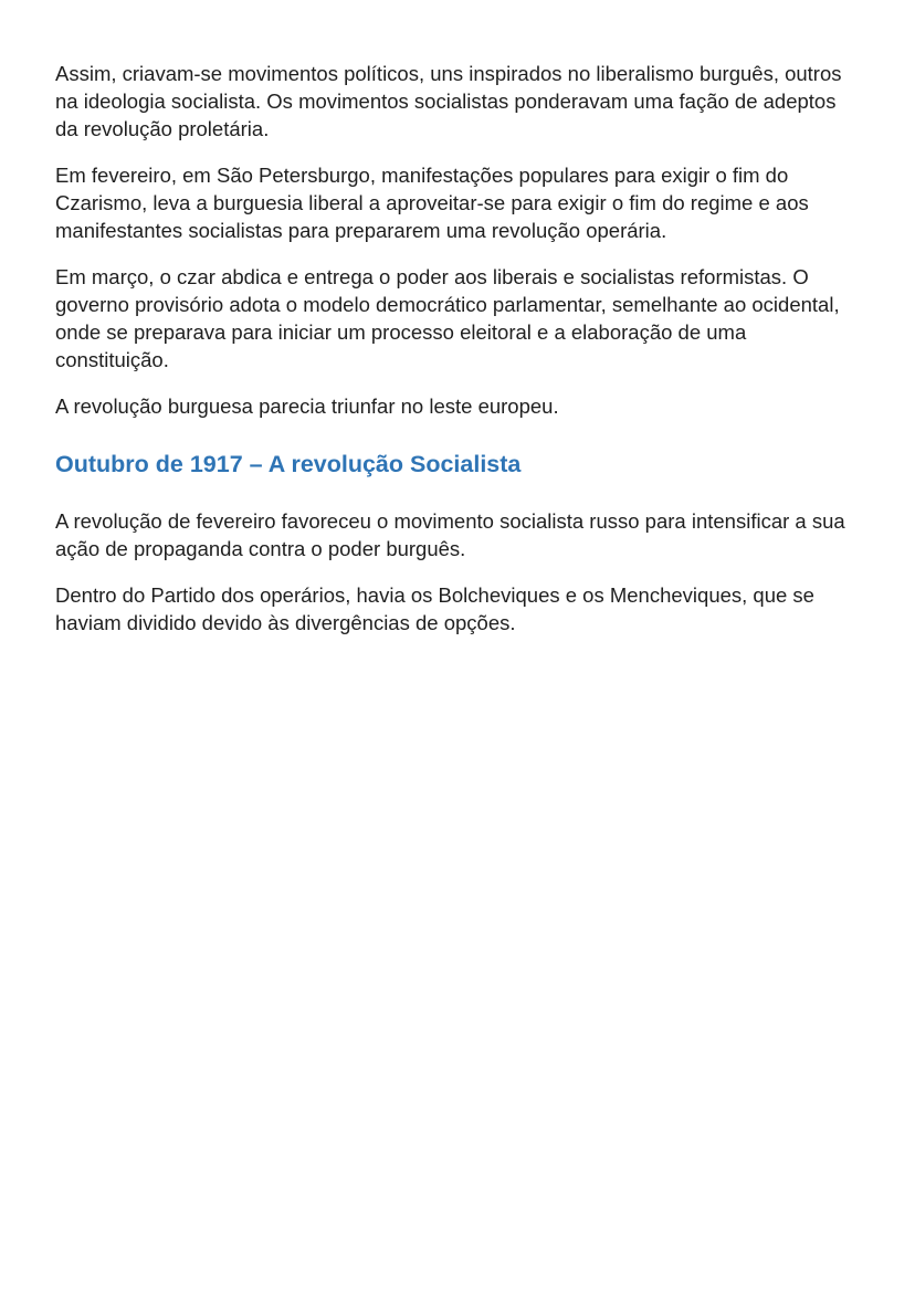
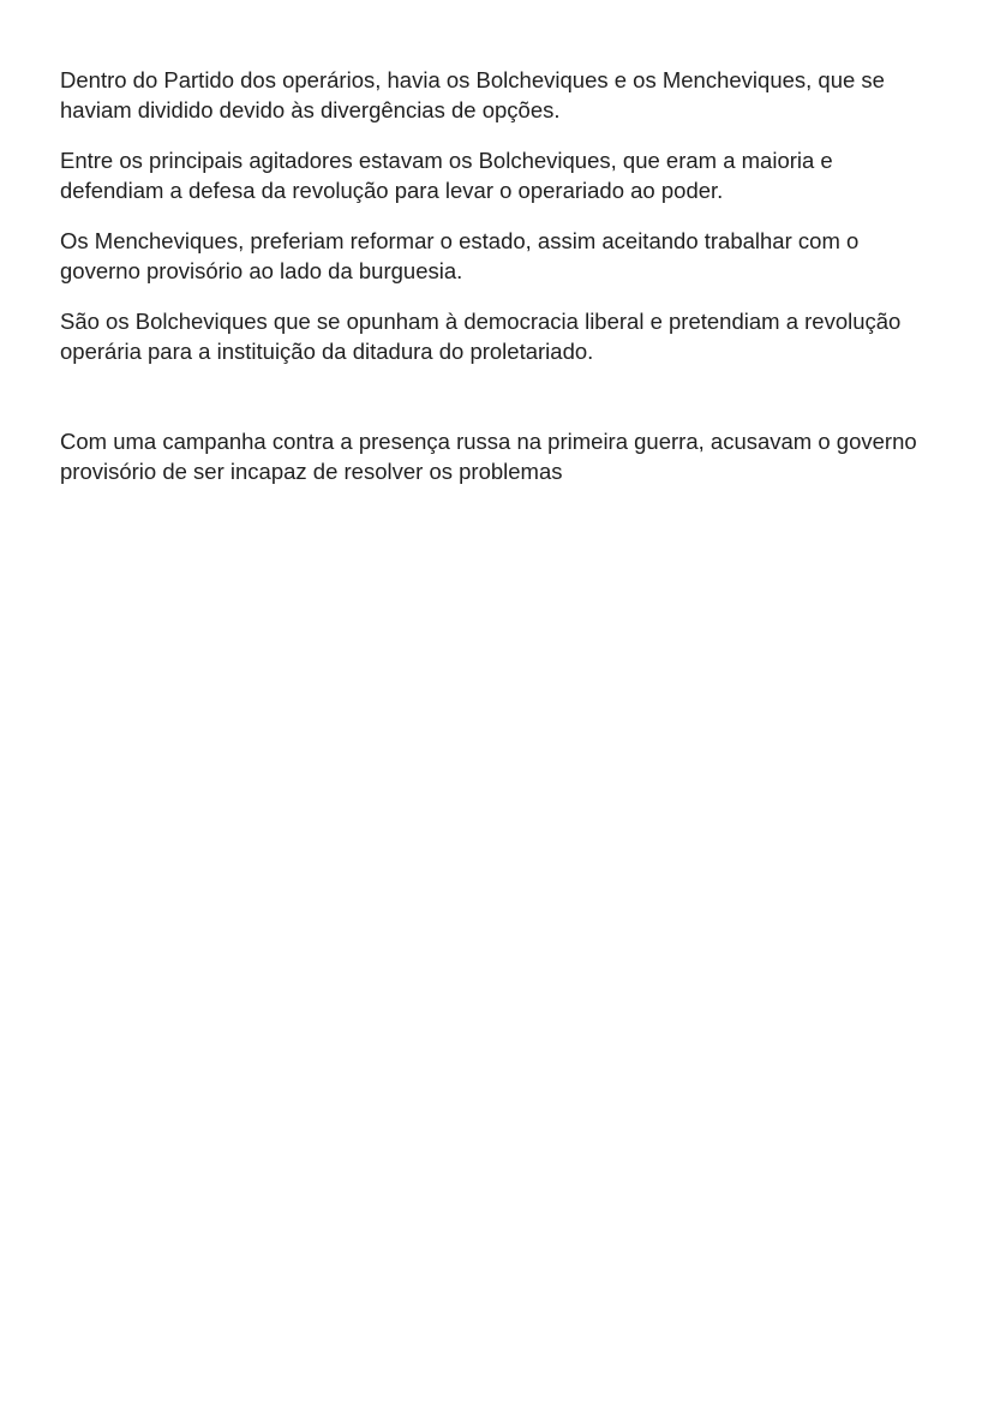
- Assim, criavam-se movimentos políticos, uns inspirados no liberalismo burguês, outros na ideologia socialista. Os movimentos socialistas ponderavam uma fação de adeptos da revolução proletária.
- Em fevereiro, em São Petersburgo, manifestações populares para exigir o fim do Czarismo, leva a burguesia liberal a aproveitar-se para exigir o fim do regime e aos manifestantes socialistas para prepararem uma revolução operária.
- Em março, o czar abdica e entrega o poder aos liberais e socialistas reformistas. O governo provisório adota o modelo democrático parlamentar, semelhante ao ocidental, onde se preparava para iniciar um processo eleitoral e a elaboração de uma constituição.
- A revolução burguesa parecia triunfar no leste europeu.
- Outubro de 1917 – A revolução Socialista
- A revolução de fevereiro favoreceu o movimento socialista russo para intensificar a sua ação de propaganda contra o poder burguês.
  Dentro do Partido dos operários, havia os Bolcheviques e os Mencheviques, que se haviam dividido devido às divergências de opções.
+ Entre os principais agitadores estavam os Bolcheviques, que eram a maioria e defendiam a defesa da revolução para levar o operariado ao poder.
+ Os Mencheviques, preferiam reformar o estado, assim aceitando trabalhar com o governo provisório ao lado da burguesia.
+ São os Bolcheviques que se opunham à democracia liberal e pretendiam a revolução operária para a instituição da ditadura do proletariado.
+ Com uma campanha contra a presença russa na primeira guerra, acusavam o governo provisório de ser incapaz de resolver os problemas
